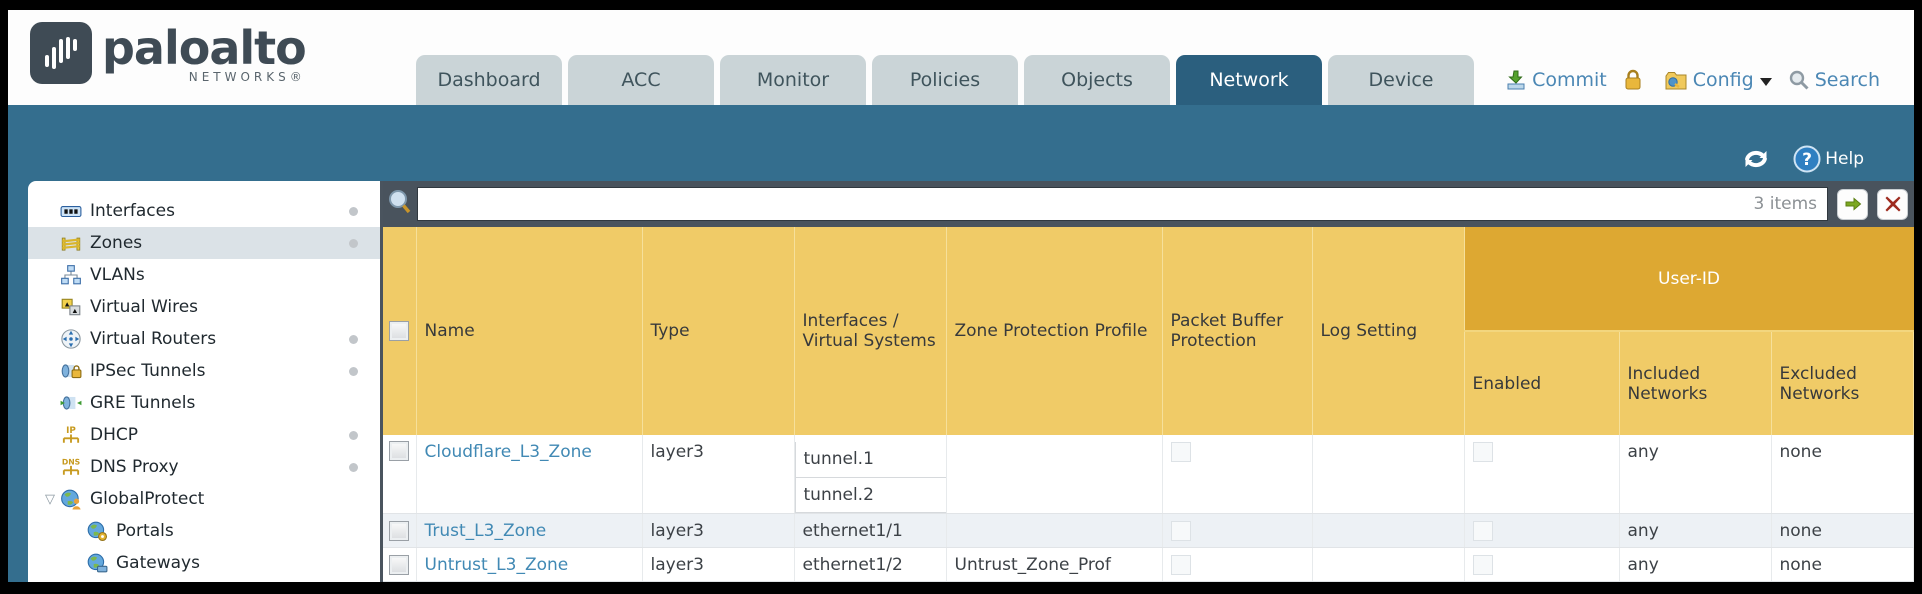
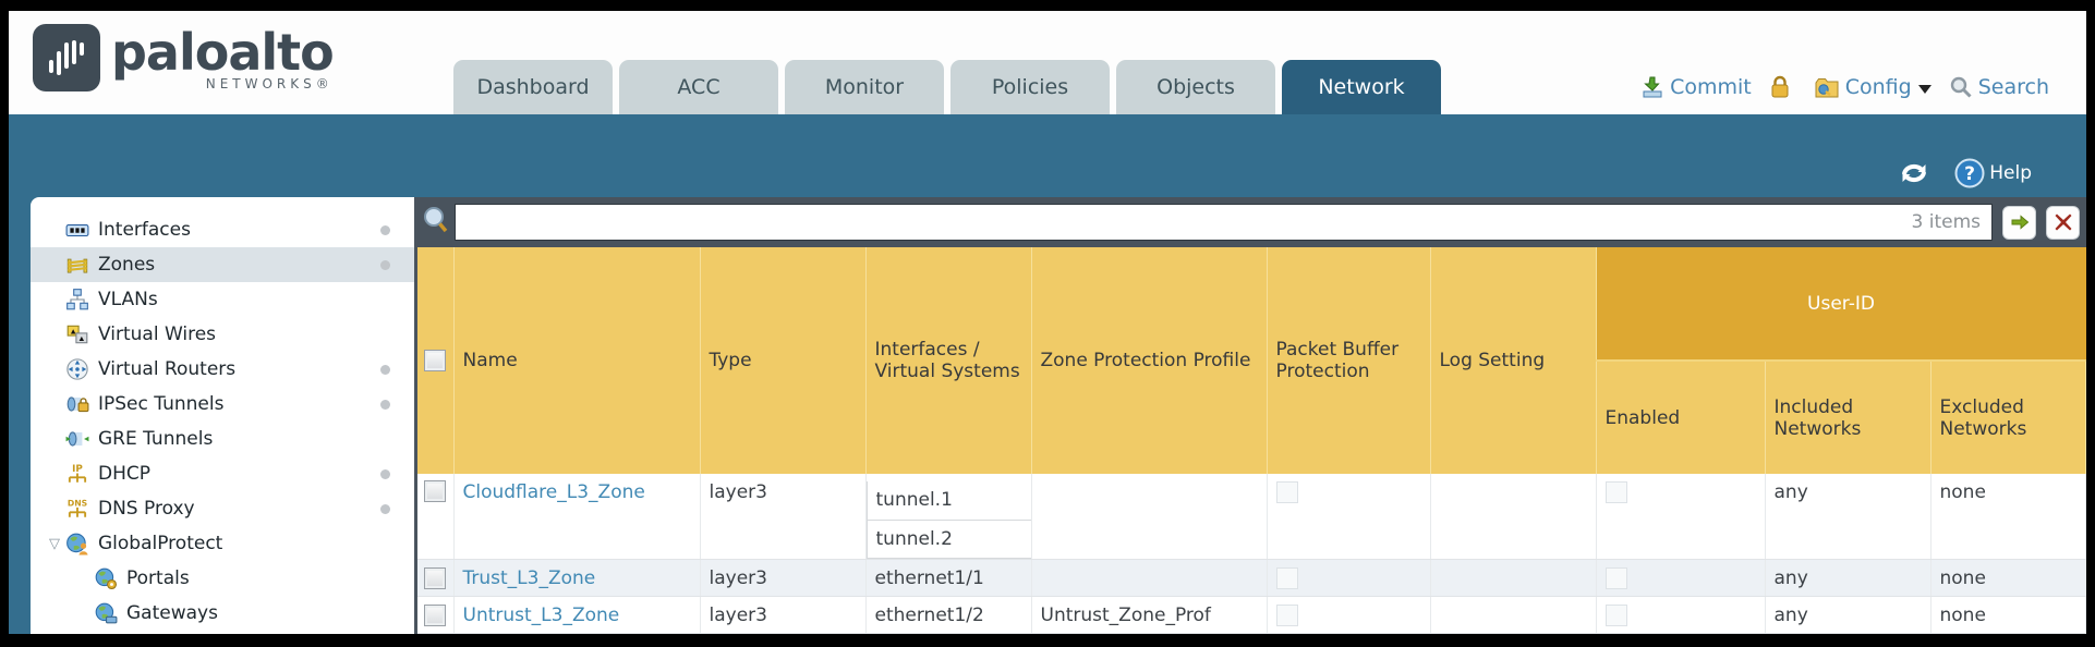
  paloalto
  NETWORKS®
  Dashboard
  ACC
  Monitor
  Policies
  Objects
  Network
- Device
  Commit
  Config
  Search
  ?
  Help
  Interfaces
  Zones
  VLANs
  Virtual Wires
  Virtual Routers
  IPSec Tunnels
  GRE Tunnels
  IP
  DHCP
  DNS
  DNS Proxy
  ▽
  GlobalProtect
  Portals
  Gateways
  3 items
  	Name	Type	Interfaces / Virtual Systems	Zone Protection Profile	Packet Buffer Protection	Log Setting	User-ID
  Enabled	Included Networks	Excluded Networks
  	Cloudflare_L3_Zone	layer3	tunnel.1 tunnel.2					any	none
  	Trust_L3_Zone	layer3	ethernet1/1					any	none
  	Untrust_L3_Zone	layer3	ethernet1/2	Untrust_Zone_Prof				any	none
